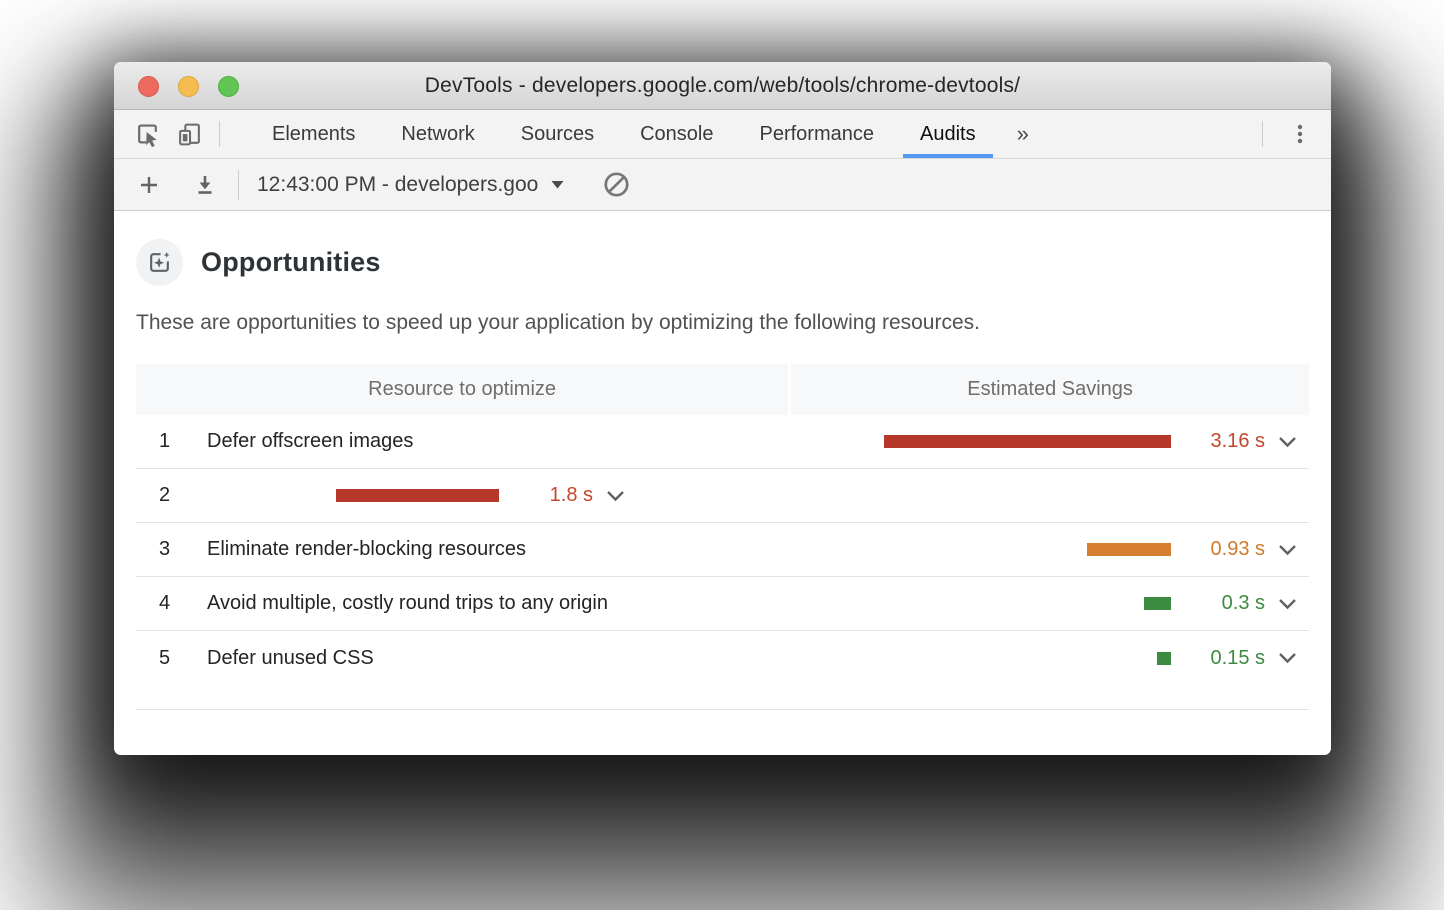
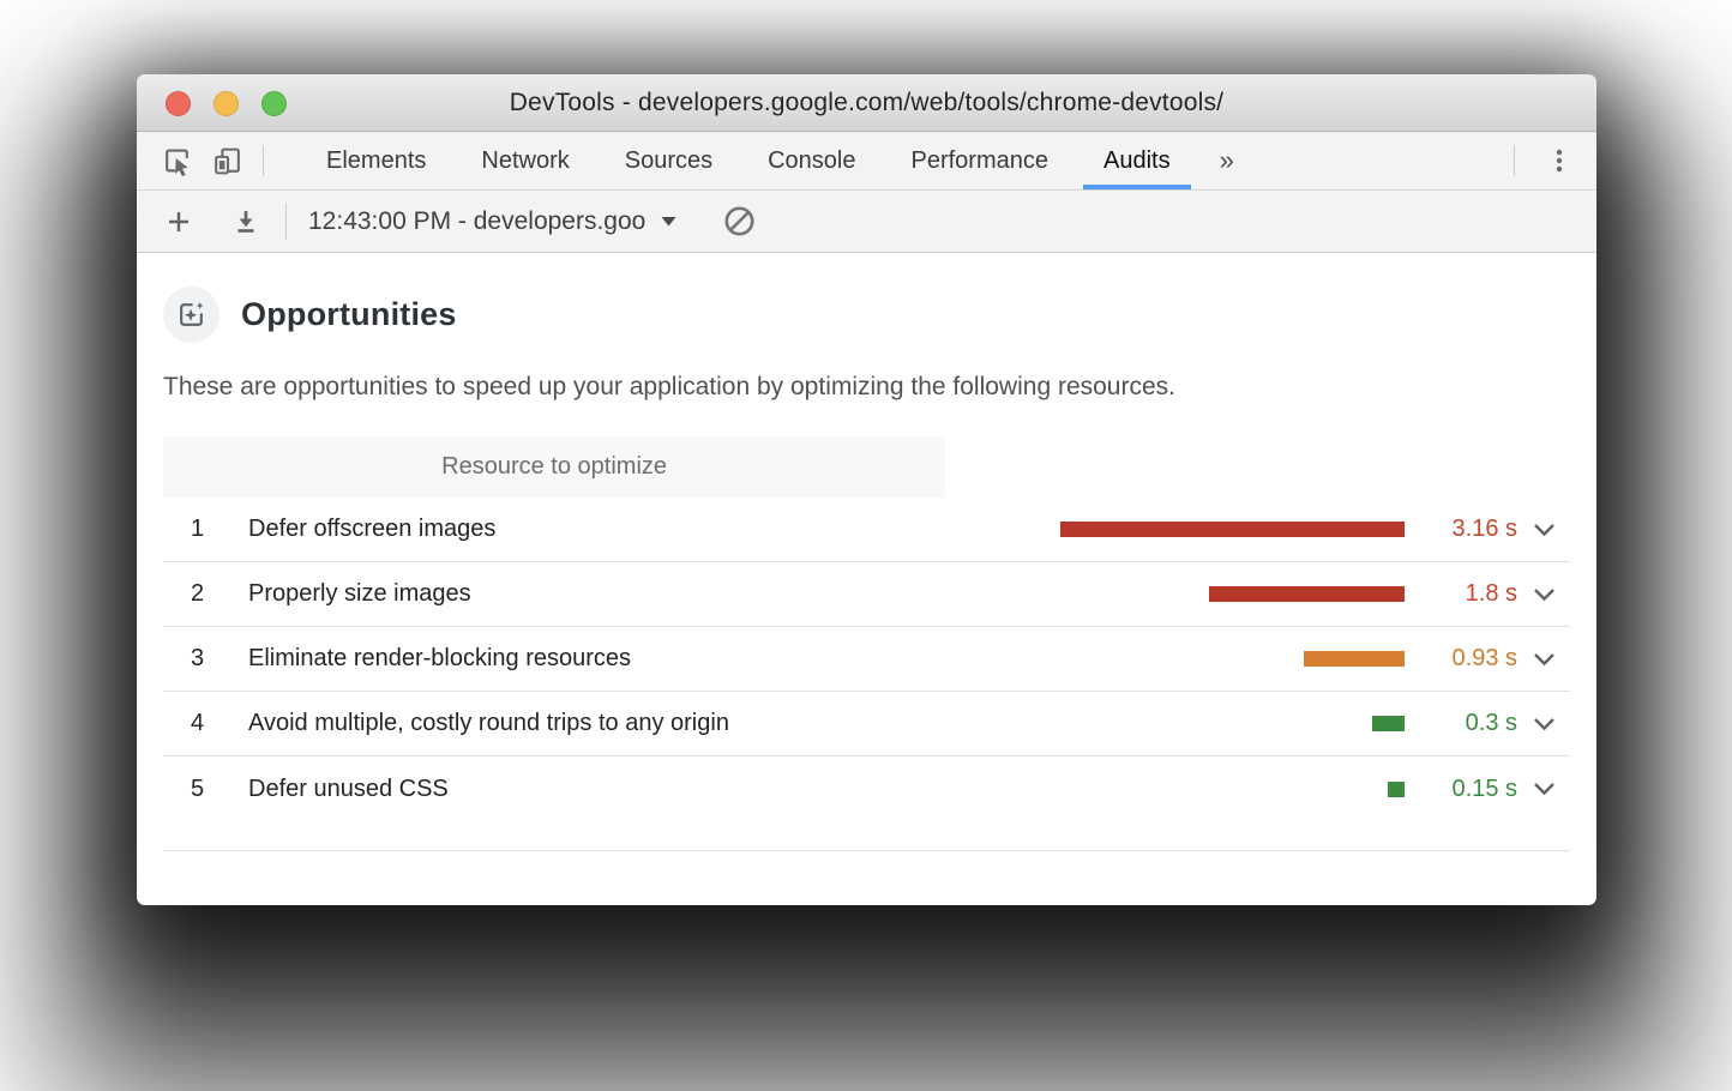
  DevTools - developers.google.com/web/tools/chrome-devtools/
  Elements
  Network
  Sources
  Console
  Performance
  Audits
  »
  12:43:00 PM - developers.goo
  Opportunities
  These are opportunities to speed up your application by optimizing the following resources.
  Resource to optimize
- Estimated Savings
  1
  Defer offscreen images
  3.16 s
  2
+ Properly size images
  1.8 s
  3
  Eliminate render-blocking resources
  0.93 s
  4
  Avoid multiple, costly round trips to any origin
  0.3 s
  5
  Defer unused CSS
  0.15 s
